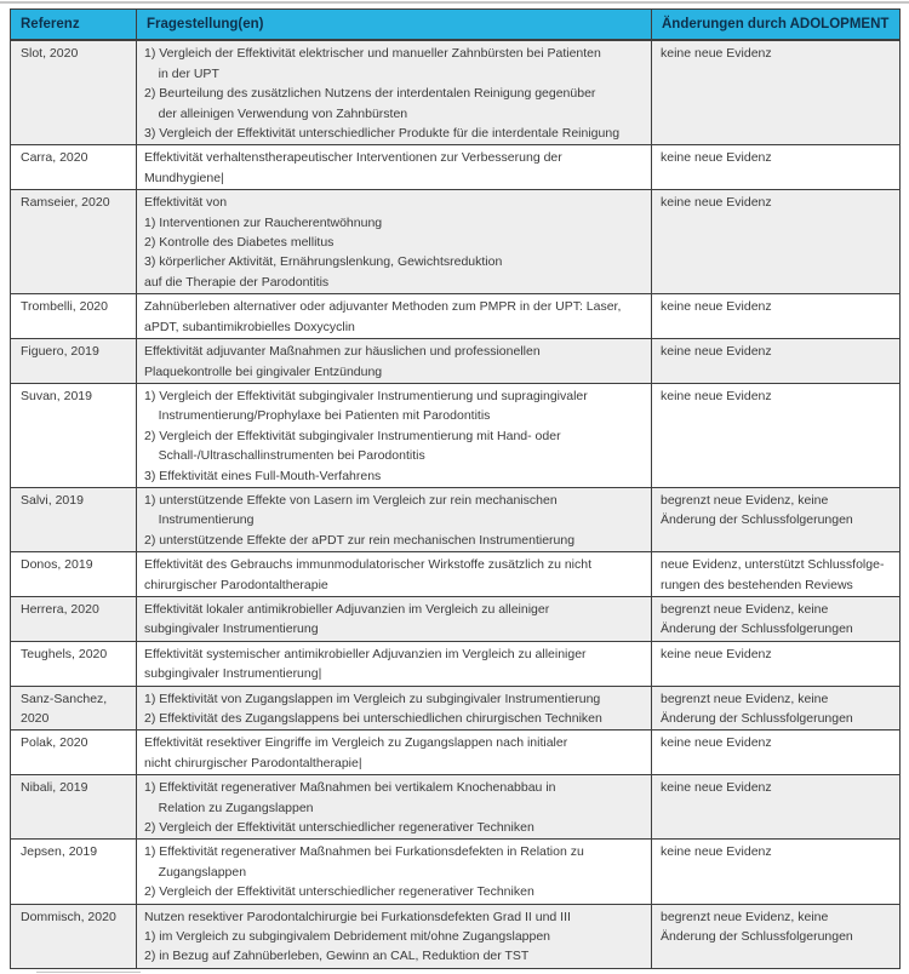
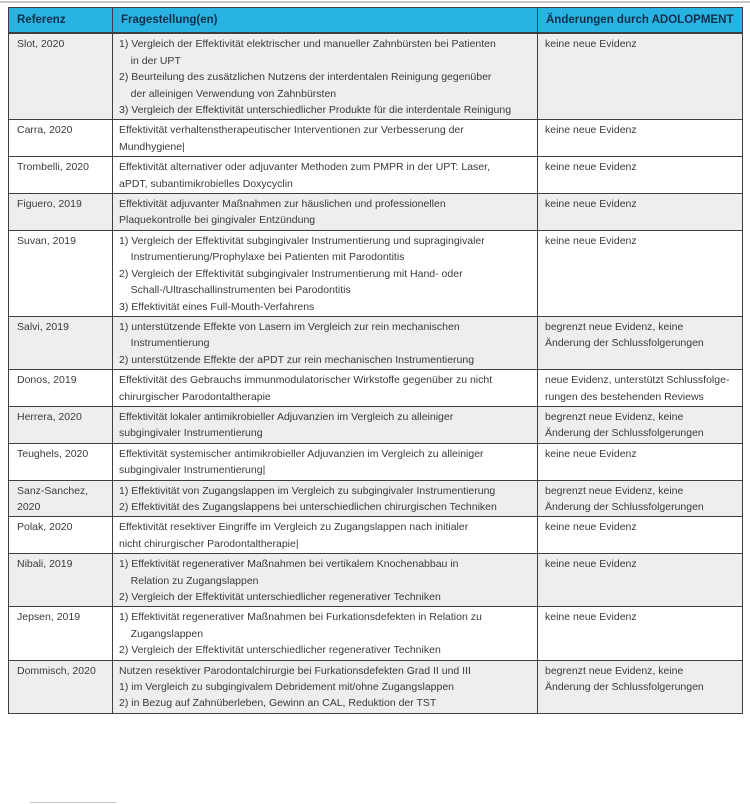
  Referenz	Fragestellung(en)	Änderungen durch ADOLOPMENT
  Slot, 2020	1) Vergleich der Effektivität elektrischer und manueller Zahnbürsten bei Patienten in der UPT 2) Beurteilung des zusätzlichen Nutzens der interdentalen Reinigung gegenüber der alleinigen Verwendung von Zahnbürsten 3) Vergleich der Effektivität unterschiedlicher Produkte für die interdentale Reinigung	keine neue Evidenz
  Carra, 2020	Effektivität verhaltenstherapeutischer Interventionen zur Verbesserung der Mundhygiene|	keine neue Evidenz
- Ramseier, 2020	Effektivität von 1) Interventionen zur Raucherentwöhnung 2) Kontrolle des Diabetes mellitus 3) körperlicher Aktivität, Ernährungslenkung, Gewichtsreduktion auf die Therapie der Parodontitis	keine neue Evidenz
- Trombelli, 2020	Zahnüberleben alternativer oder adjuvanter Methoden zum PMPR in der UPT: Laser, aPDT, subantimikrobielles Doxycyclin	keine neue Evidenz
+ Trombelli, 2020	Effektivität alternativer oder adjuvanter Methoden zum PMPR in der UPT: Laser, aPDT, subantimikrobielles Doxycyclin	keine neue Evidenz
  Figuero, 2019	Effektivität adjuvanter Maßnahmen zur häuslichen und professionellen Plaquekontrolle bei gingivaler Entzündung	keine neue Evidenz
  Suvan, 2019	1) Vergleich der Effektivität subgingivaler Instrumentierung und supragingivaler Instrumentierung/Prophylaxe bei Patienten mit Parodontitis 2) Vergleich der Effektivität subgingivaler Instrumentierung mit Hand- oder Schall-/Ultraschallinstrumenten bei Parodontitis 3) Effektivität eines Full-Mouth-Verfahrens	keine neue Evidenz
  Salvi, 2019	1) unterstützende Effekte von Lasern im Vergleich zur rein mechanischen Instrumentierung 2) unterstützende Effekte der aPDT zur rein mechanischen Instrumentierung	begrenzt neue Evidenz, keine Änderung der Schlussfolgerungen
- Donos, 2019	Effektivität des Gebrauchs immunmodulatorischer Wirkstoffe zusätzlich zu nicht chirurgischer Parodontaltherapie	neue Evidenz, unterstützt Schlussfolge- rungen des bestehenden Reviews
+ Donos, 2019	Effektivität des Gebrauchs immunmodulatorischer Wirkstoffe gegenüber zu nicht chirurgischer Parodontaltherapie	neue Evidenz, unterstützt Schlussfolge- rungen des bestehenden Reviews
  Herrera, 2020	Effektivität lokaler antimikrobieller Adjuvanzien im Vergleich zu alleiniger subgingivaler Instrumentierung	begrenzt neue Evidenz, keine Änderung der Schlussfolgerungen
  Teughels, 2020	Effektivität systemischer antimikrobieller Adjuvanzien im Vergleich zu alleiniger subgingivaler Instrumentierung|	keine neue Evidenz
  Sanz-Sanchez, 2020	1) Effektivität von Zugangslappen im Vergleich zu subgingivaler Instrumentierung 2) Effektivität des Zugangslappens bei unterschiedlichen chirurgischen Techniken	begrenzt neue Evidenz, keine Änderung der Schlussfolgerungen
  Polak, 2020	Effektivität resektiver Eingriffe im Vergleich zu Zugangslappen nach initialer nicht chirurgischer Parodontaltherapie|	keine neue Evidenz
  Nibali, 2019	1) Effektivität regenerativer Maßnahmen bei vertikalem Knochenabbau in Relation zu Zugangslappen 2) Vergleich der Effektivität unterschiedlicher regenerativer Techniken	keine neue Evidenz
  Jepsen, 2019	1) Effektivität regenerativer Maßnahmen bei Furkationsdefekten in Relation zu Zugangslappen 2) Vergleich der Effektivität unterschiedlicher regenerativer Techniken	keine neue Evidenz
  Dommisch, 2020	Nutzen resektiver Parodontalchirurgie bei Furkationsdefekten Grad II und III 1) im Vergleich zu subgingivalem Debridement mit/ohne Zugangslappen 2) in Bezug auf Zahnüberleben, Gewinn an CAL, Reduktion der TST	begrenzt neue Evidenz, keine Änderung der Schlussfolgerungen
